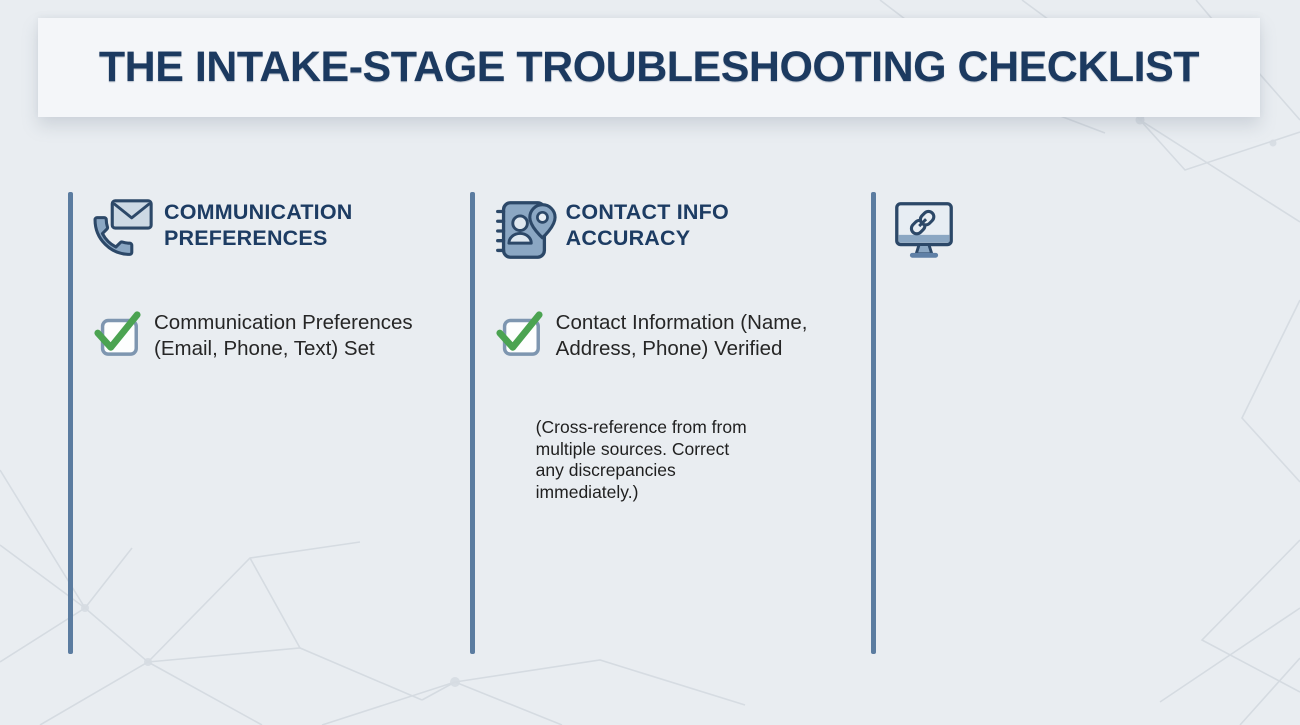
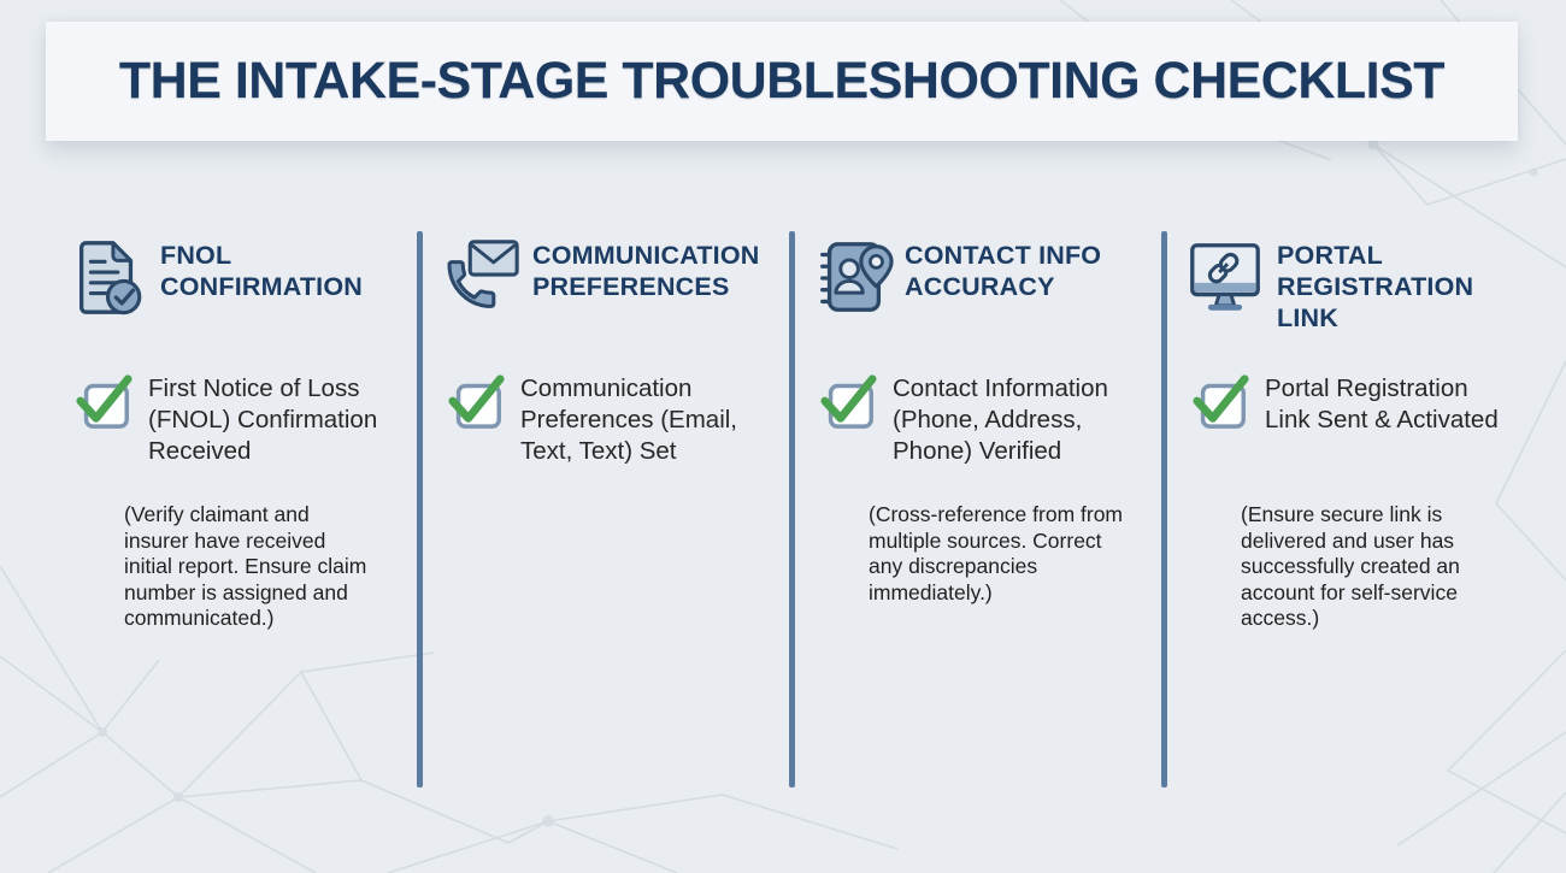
  THE INTAKE-STAGE TROUBLESHOOTING CHECKLIST
+ FNOL
+ CONFIRMATION
+ First Notice of Loss (FNOL) Confirmation Received
+ (Verify claimant and insurer have received initial report. Ensure claim number is assigned and communicated.)
  COMMUNICATION
  PREFERENCES
- Communication Preferences (Email, Phone, Text) Set
+ Communication Preferences (Email, Text, Text) Set
  CONTACT INFO
  ACCURACY
- Contact Information (Name, Address, Phone) Verified
+ Contact Information (Phone, Address, Phone) Verified
  (Cross-reference from from multiple sources. Correct any discrepancies immediately.)
+ PORTAL
+ REGISTRATION
+ LINK
+ Portal Registration Link Sent & Activated
+ (Ensure secure link is delivered and user has successfully created an account for self-service access.)
